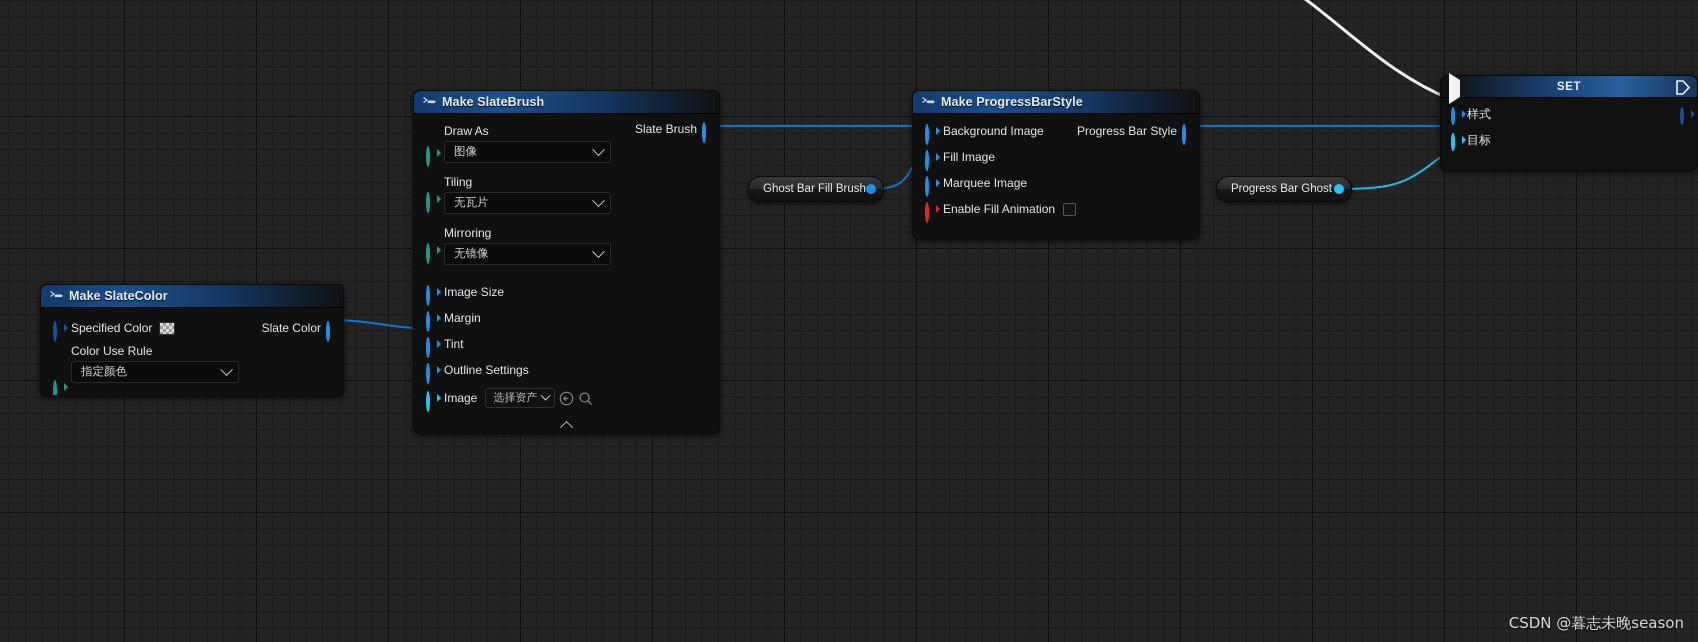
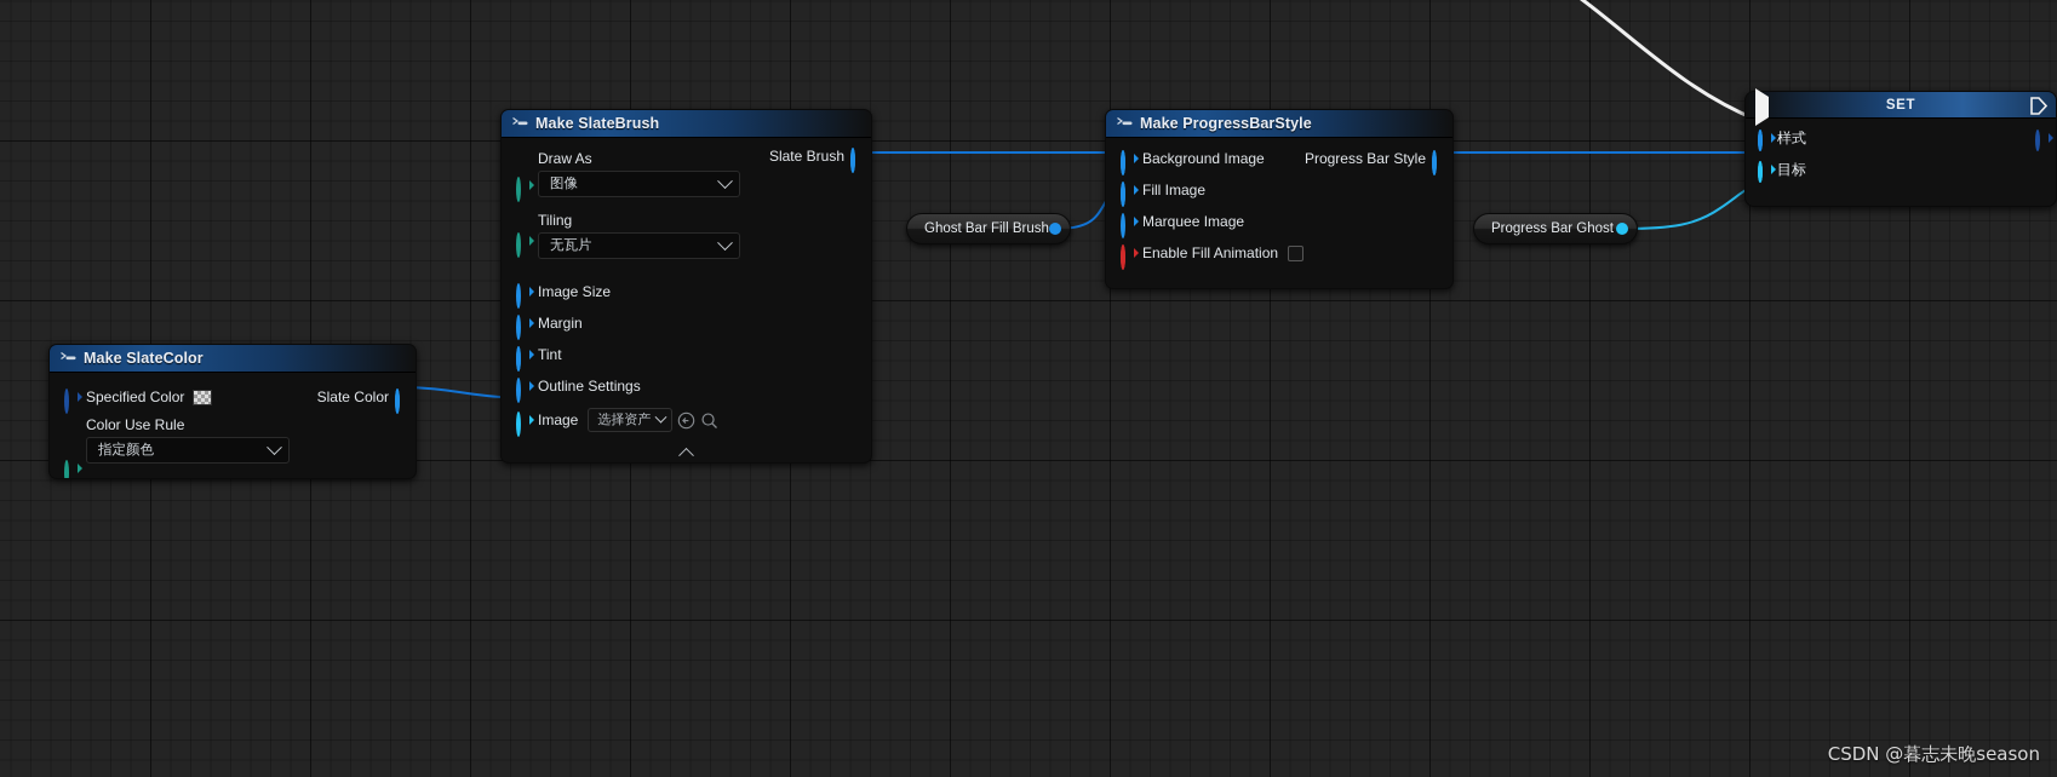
  Make SlateColor
  Specified Color
  Slate Color
  Color Use Rule
  指定颜色
  Make SlateBrush
  Draw As
  Slate Brush
  图像
  Tiling
  无瓦片
- Mirroring
- 无镜像
  Image Size
  Margin
  Tint
  Outline Settings
  Image
  选择资产
  Make ProgressBarStyle
  Background Image
  Progress Bar Style
  Fill Image
  Marquee Image
  Enable Fill Animation
  Ghost Bar Fill Brush
  Progress Bar Ghost
  SET
  样式
  目标
  CSDN @暮志未晚season
